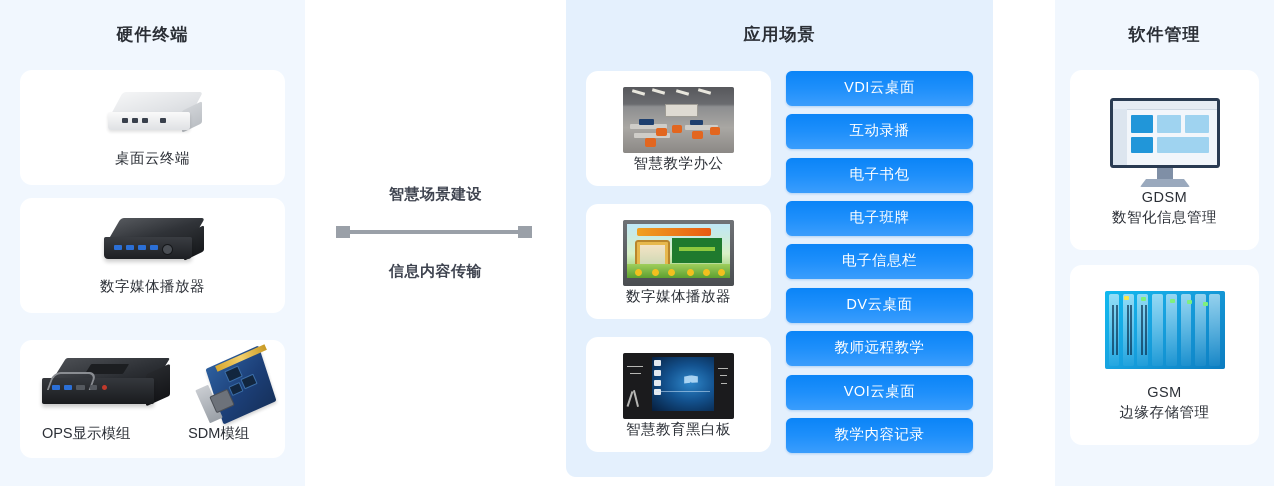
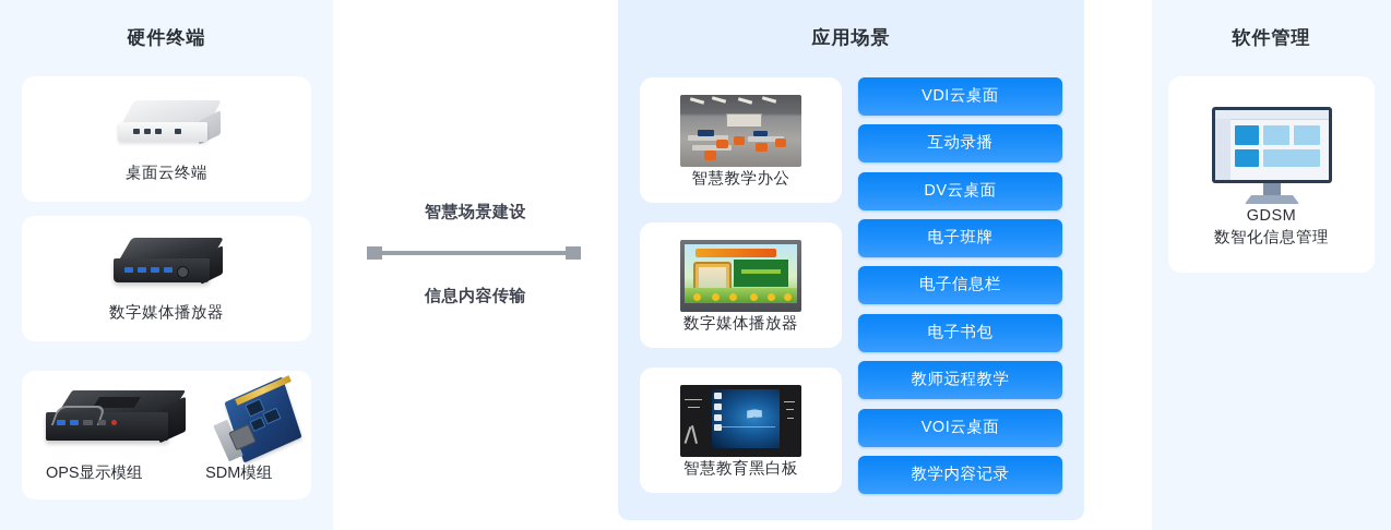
  硬件终端
  桌面云终端
  数字媒体播放器
  OPS显示模组
  SDM模组
  智慧场景建设
  信息内容传输
  应用场景
  智慧教学办公
  数字媒体播放器
  智慧教育黑白板
  VDI云桌面
  互动录播
- 电子书包
+ DV云桌面
  电子班牌
  电子信息栏
- DV云桌面
+ 电子书包
  教师远程教学
  VOI云桌面
  教学内容记录
  软件管理
  GDSM
  数智化信息管理
- GSM
- 边缘存储管理
